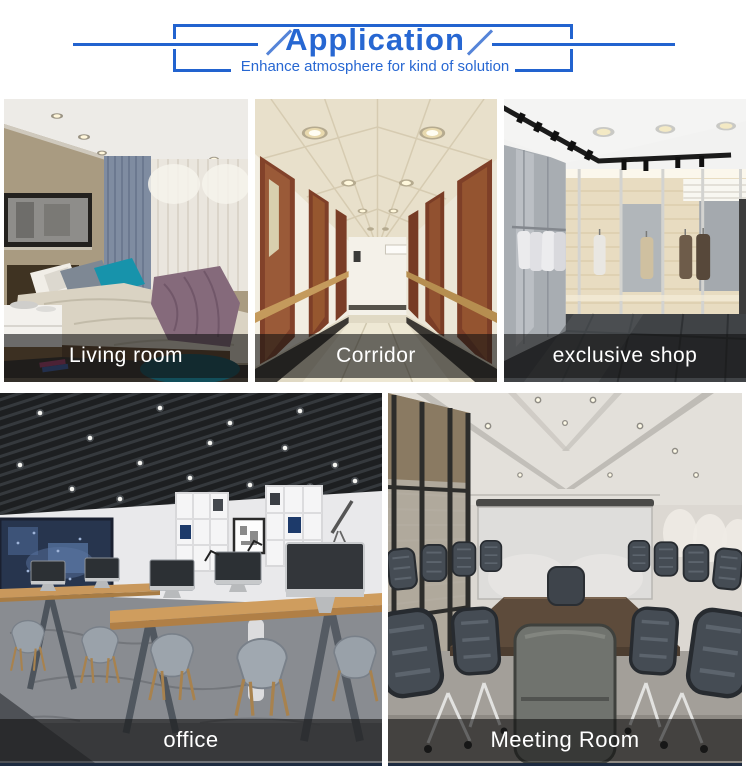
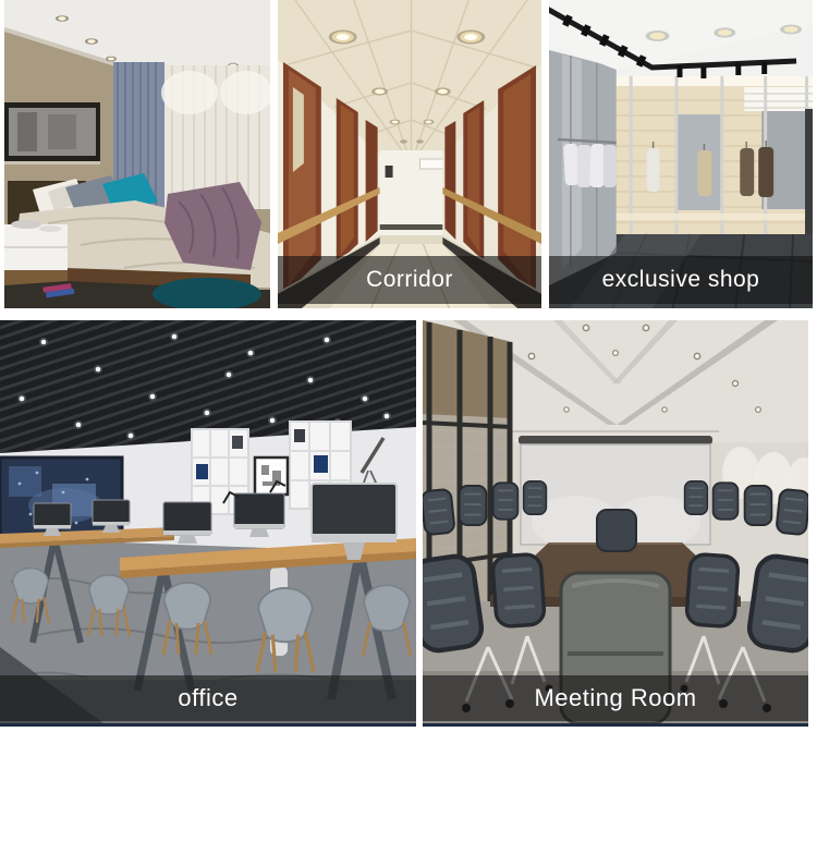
- Application
- Enhance atmosphere for kind of solution
- Living room
  Corridor
  exclusive shop
  office
  Meeting Room
